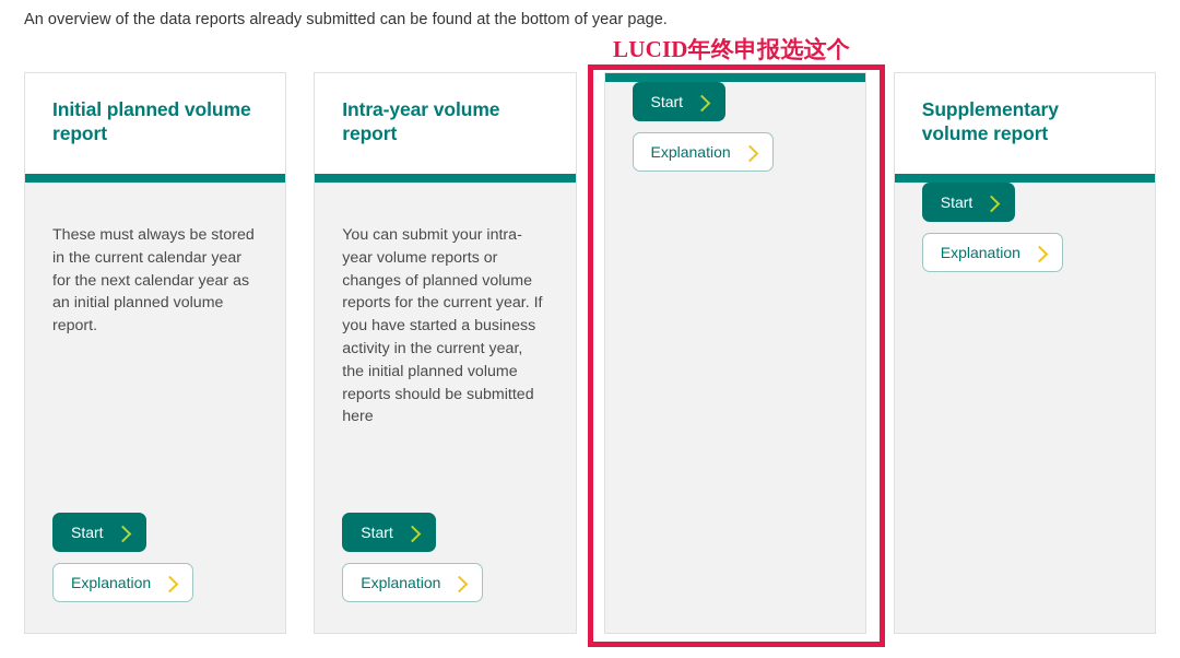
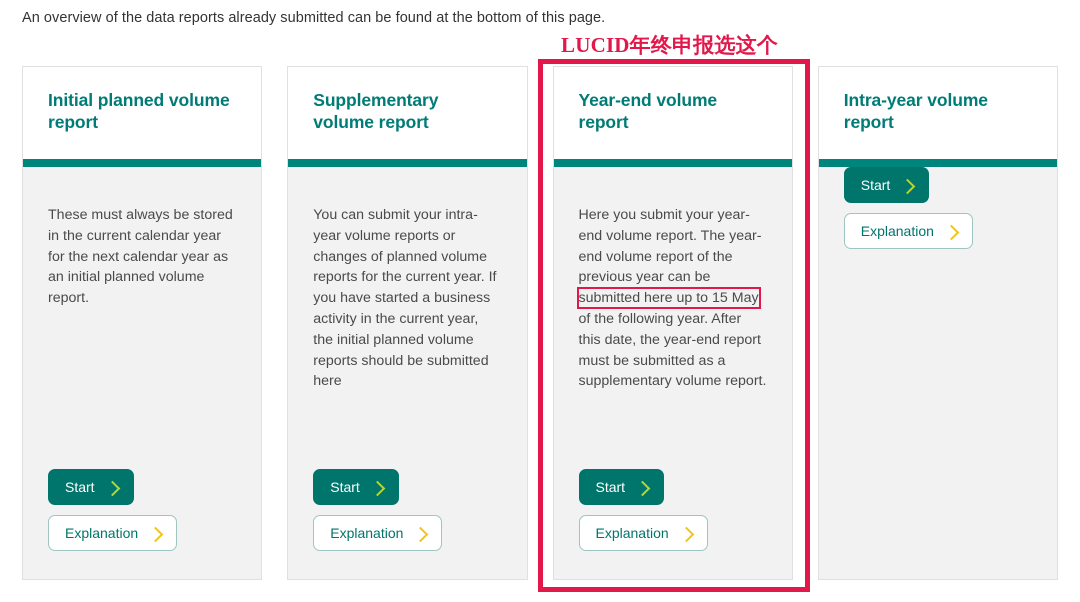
- An overview of the data reports already submitted can be found at the bottom of year page.
+ An overview of the data reports already submitted can be found at the bottom of this page.
  LUCID年终申报选这个
  Initial planned volume report
  These must always be stored in the current calendar year for the next calendar year as an initial planned volume report.
  Start
  Explanation
- Intra-year volume report
+ Supplementary volume report
  You can submit your intra-year volume reports or changes of planned volume reports for the current year. If you have started a business activity in the current year, the initial planned volume reports should be submitted here
  Start
  Explanation
+ Year-end volume report
+ Here you submit your year-end volume report. The year-end volume report of the previous year can be submitted here up to 15 May of the following year. After this date, the year-end report must be submitted as a supplementary volume report.
  Start
  Explanation
- Supplementary volume report
+ Intra-year volume report
  Start
  Explanation
